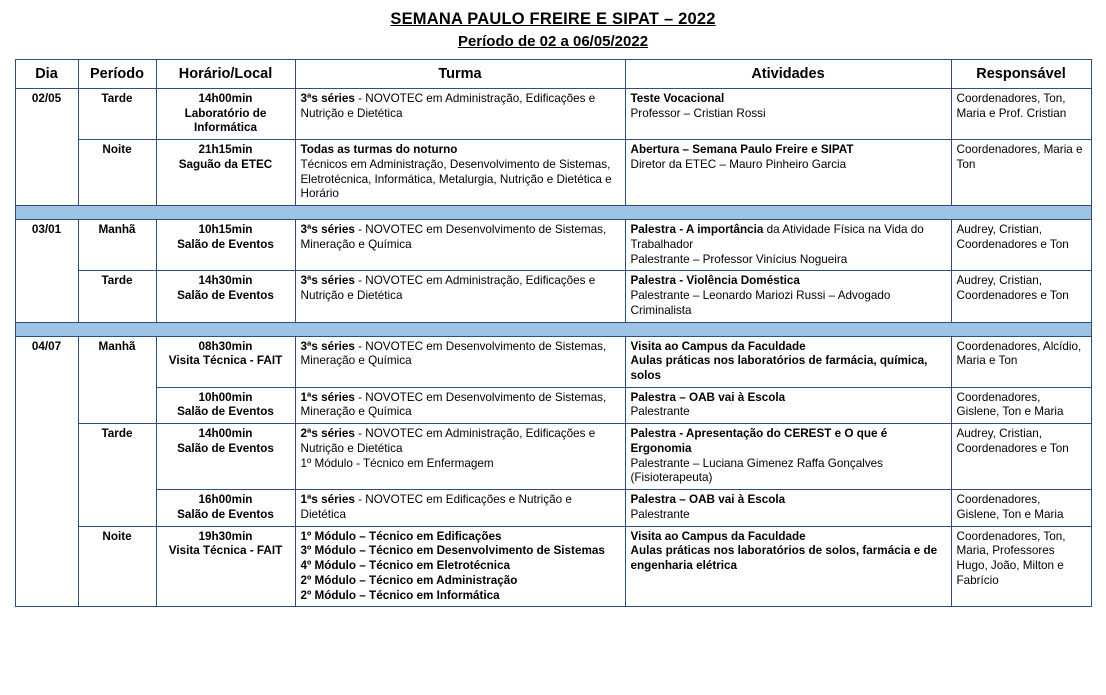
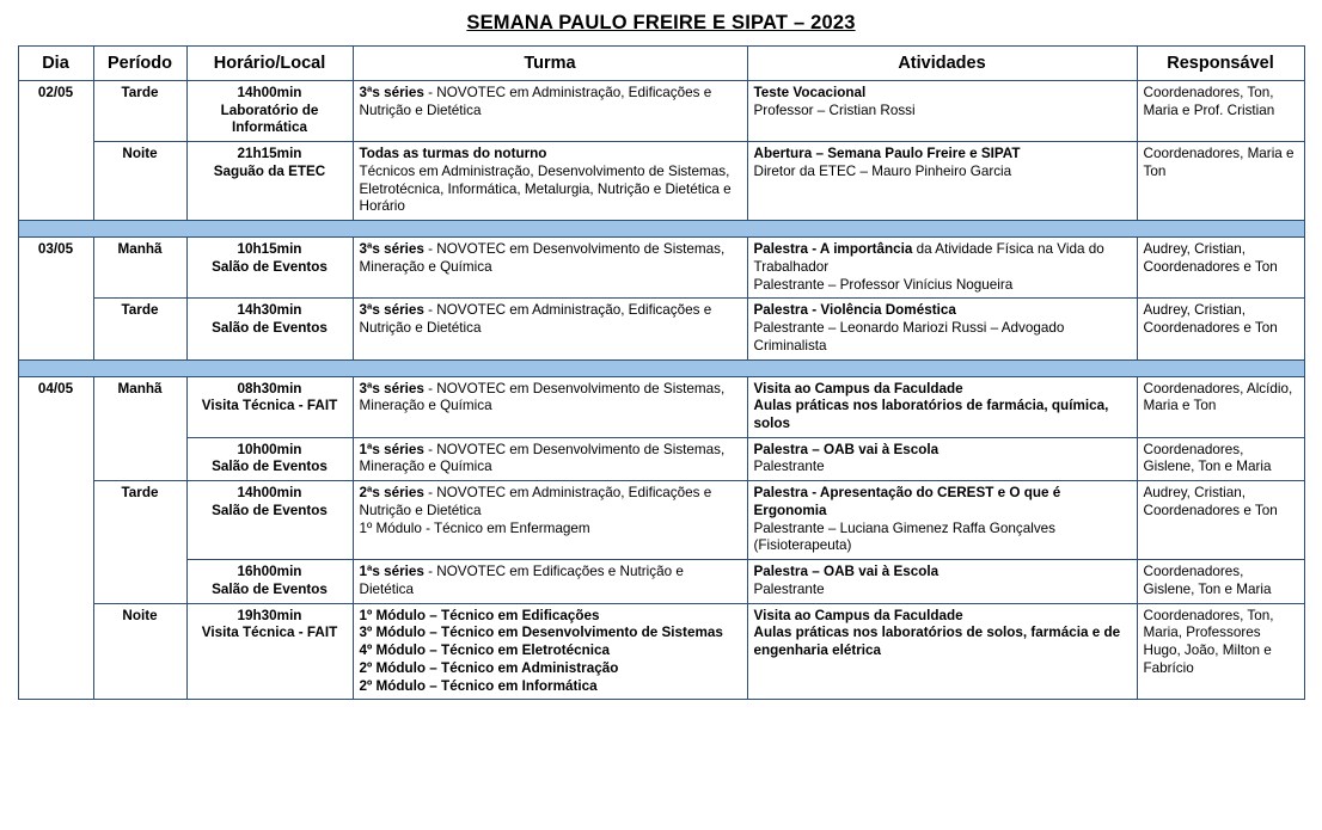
- SEMANA PAULO FREIRE E SIPAT – 2022
+ SEMANA PAULO FREIRE E SIPAT – 2023
- Período de 02 a 06/05/2022
  Dia	Período	Horário/Local	Turma	Atividades	Responsável
  02/05	Tarde	14h00min Laboratório de Informática	3ªs séries - NOVOTEC em Administração, Edificações e Nutrição e Dietética	Teste VocacionalProfessor – Cristian Rossi	Coordenadores, Ton, Maria e Prof. Cristian
  Noite	21h15min Saguão da ETEC	Todas as turmas do noturnoTécnicos em Administração, Desenvolvimento de Sistemas, Eletrotécnica, Informática, Metalurgia, Nutrição e Dietética e Horário	Abertura – Semana Paulo Freire e SIPATDiretor da ETEC – Mauro Pinheiro Garcia	Coordenadores, Maria e Ton
- 03/01	Manhã	10h15min Salão de Eventos	3ªs séries - NOVOTEC em Desenvolvimento de Sistemas, Mineração e Química	Palestra - A importância da Atividade Física na Vida do Trabalhador Palestrante – Professor Vinícius Nogueira	Audrey, Cristian, Coordenadores e Ton
+ 03/05	Manhã	10h15min Salão de Eventos	3ªs séries - NOVOTEC em Desenvolvimento de Sistemas, Mineração e Química	Palestra - A importância da Atividade Física na Vida do Trabalhador Palestrante – Professor Vinícius Nogueira	Audrey, Cristian, Coordenadores e Ton
  Tarde	14h30min Salão de Eventos	3ªs séries - NOVOTEC em Administração, Edificações e Nutrição e Dietética	Palestra - Violência DomésticaPalestrante – Leonardo Mariozi Russi – Advogado Criminalista	Audrey, Cristian, Coordenadores e Ton
- 04/07	Manhã	08h30min Visita Técnica - FAIT	3ªs séries - NOVOTEC em Desenvolvimento de Sistemas, Mineração e Química	Visita ao Campus da Faculdade Aulas práticas nos laboratórios de farmácia, química, solos	Coordenadores, Alcídio, Maria e Ton
+ 04/05	Manhã	08h30min Visita Técnica - FAIT	3ªs séries - NOVOTEC em Desenvolvimento de Sistemas, Mineração e Química	Visita ao Campus da Faculdade Aulas práticas nos laboratórios de farmácia, química, solos	Coordenadores, Alcídio, Maria e Ton
  10h00min Salão de Eventos	1ªs séries - NOVOTEC em Desenvolvimento de Sistemas, Mineração e Química	Palestra – OAB vai à EscolaPalestrante	Coordenadores, Gislene, Ton e Maria
  Tarde	14h00min Salão de Eventos	2ªs séries - NOVOTEC em Administração, Edificações e Nutrição e Dietética 1º Módulo - Técnico em Enfermagem	Palestra - Apresentação do CEREST e O que é ErgonomiaPalestrante – Luciana Gimenez Raffa Gonçalves (Fisioterapeuta)	Audrey, Cristian, Coordenadores e Ton
  16h00min Salão de Eventos	1ªs séries - NOVOTEC em Edificações e Nutrição e Dietética	Palestra – OAB vai à EscolaPalestrante	Coordenadores, Gislene, Ton e Maria
  Noite	19h30min Visita Técnica - FAIT	1º Módulo – Técnico em Edificações 3º Módulo – Técnico em Desenvolvimento de Sistemas 4º Módulo – Técnico em Eletrotécnica 2º Módulo – Técnico em Administração 2º Módulo – Técnico em Informática	Visita ao Campus da Faculdade Aulas práticas nos laboratórios de solos, farmácia e de engenharia elétrica	Coordenadores, Ton, Maria, Professores Hugo, João, Milton e Fabrício
